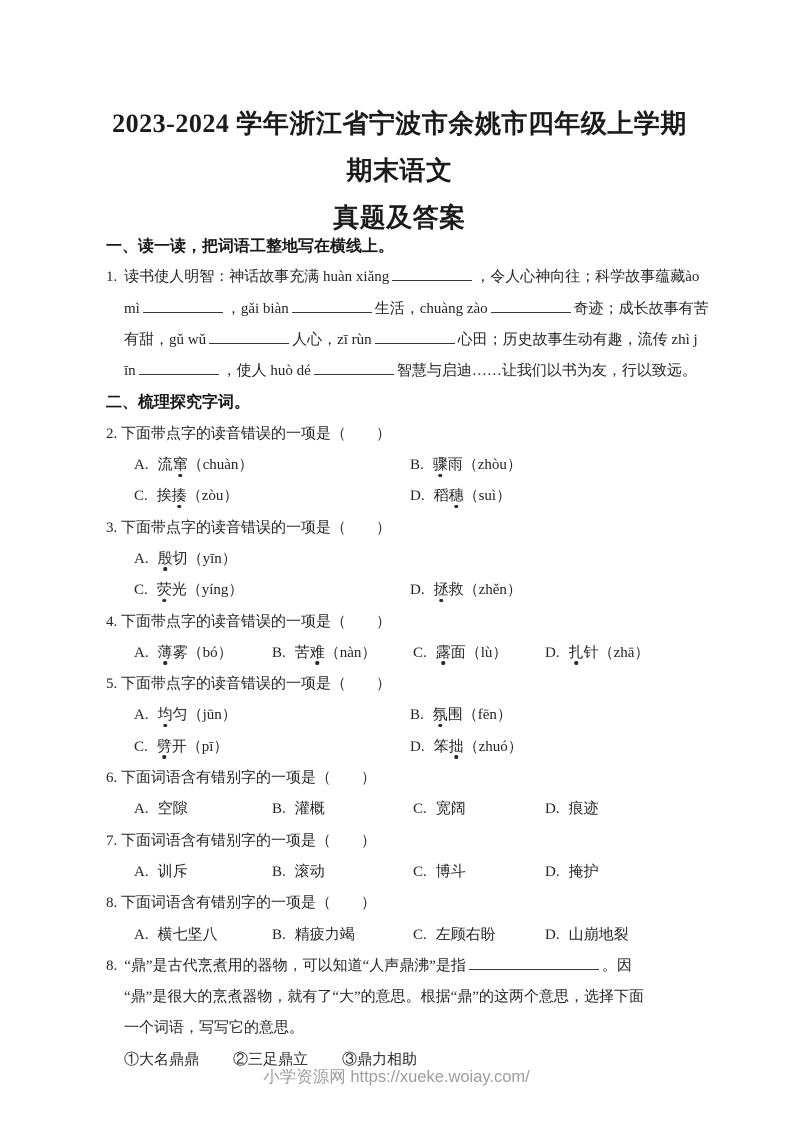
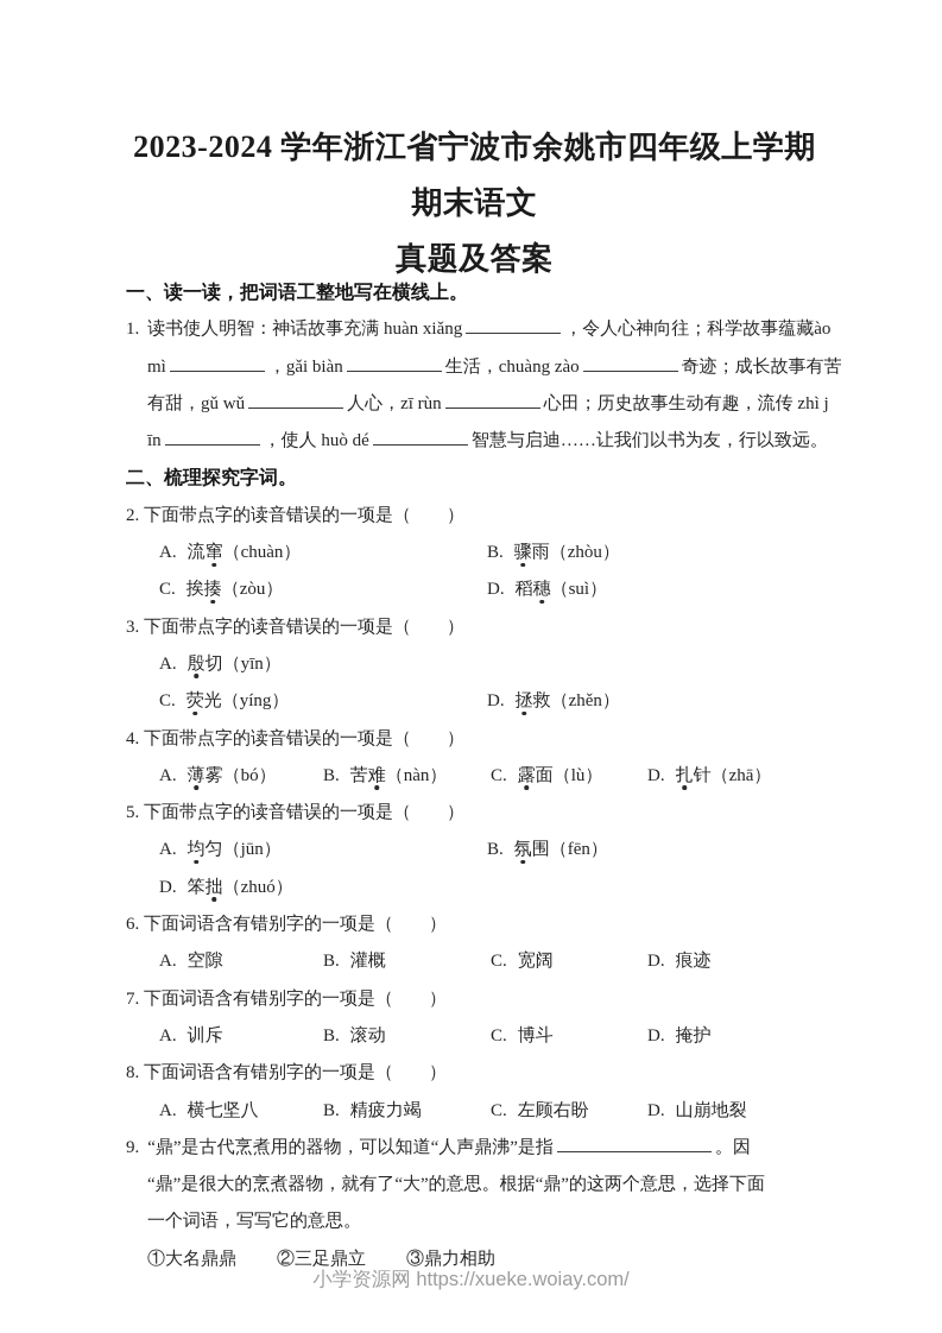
  2023-2024 学年浙江省宁波市余姚市四年级上学期期末语文
  真题及答案
  一、读一读，把词语工整地写在横线上。
  1. 读书使人明智：神话故事充满 huàn xiǎng ，令人心神向往；科学故事蕴藏ào
  mì ，gǎi biàn 生活，chuàng zào 奇迹；成长故事有苦
  有甜，gǔ wǔ 人心，zī rùn 心田；历史故事生动有趣，流传 zhì j
  īn ，使人 huò dé 智慧与启迪……让我们以书为友，行以致远。
  二、梳理探究字词。
  2. 下面带点字的读音错误的一项是（ ）
  A. 流窜（chuàn）
  B. 骤雨（zhòu）
  C. 挨揍（zòu）
  D. 稻穗（suì）
  3. 下面带点字的读音错误的一项是（ ）
  A. 殷切（yīn）
  C. 荧光（yíng）
  D. 拯救（zhěn）
  4. 下面带点字的读音错误的一项是（ ）
  A. 薄雾（bó）
  B. 苦难（nàn）
  C. 露面（lù）
  D. 扎针（zhā）
  5. 下面带点字的读音错误的一项是（ ）
  A. 均匀（jūn）
  B. 氛围（fēn）
- C. 劈开（pī）
  D. 笨拙（zhuó）
  6. 下面词语含有错别字的一项是（ ）
  A. 空隙
  B. 灌概
  C. 宽阔
  D. 痕迹
  7. 下面词语含有错别字的一项是（ ）
  A. 训斥
  B. 滚动
  C. 博斗
  D. 掩护
  8. 下面词语含有错别字的一项是（ ）
  A. 横七坚八
  B. 精疲力竭
  C. 左顾右盼
  D. 山崩地裂
- 8. “鼎”是古代烹煮用的器物，可以知道“人声鼎沸”是指 。因
+ 9. “鼎”是古代烹煮用的器物，可以知道“人声鼎沸”是指 。因
  “鼎”是很大的烹煮器物，就有了“大”的意思。根据“鼎”的这两个意思，选择下面
  一个词语，写写它的意思。
  ①大名鼎鼎 ②三足鼎立 ③鼎力相助
  小学资源网 https://xueke.woiay.com/
